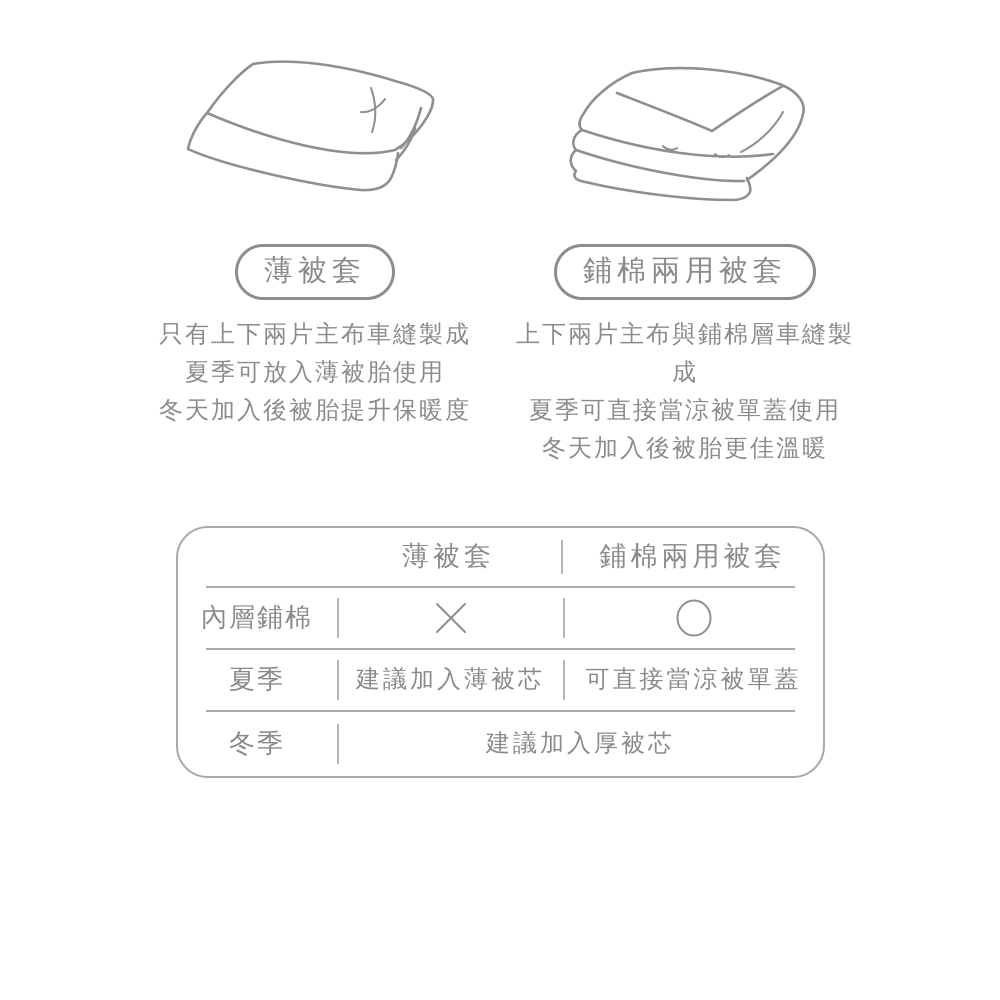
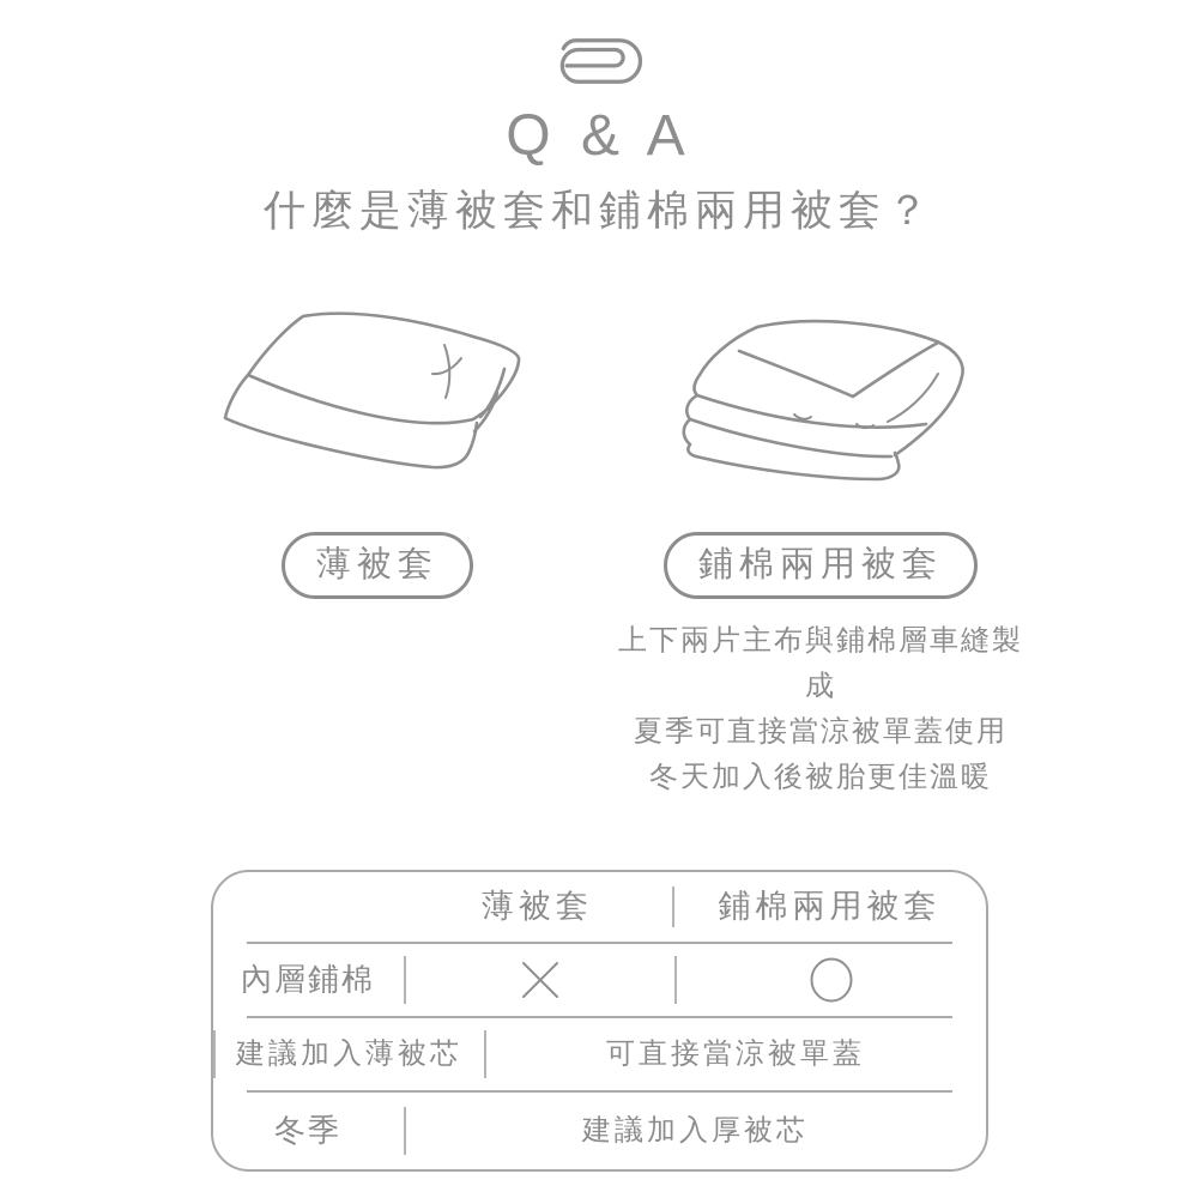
+ Q & A
+ 什麼是薄被套和鋪棉兩用被套？
  薄被套
- 只有上下兩片主布車縫製成
- 夏季可放入薄被胎使用
- 冬天加入後被胎提升保暖度
  鋪棉兩用被套
  上下兩片主布與鋪棉層車縫製成
  夏季可直接當涼被單蓋使用
  冬天加入後被胎更佳溫暖
  薄被套
  鋪棉兩用被套
  內層鋪棉
- 夏季
  建議加入薄被芯
  可直接當涼被單蓋
  冬季
  建議加入厚被芯
